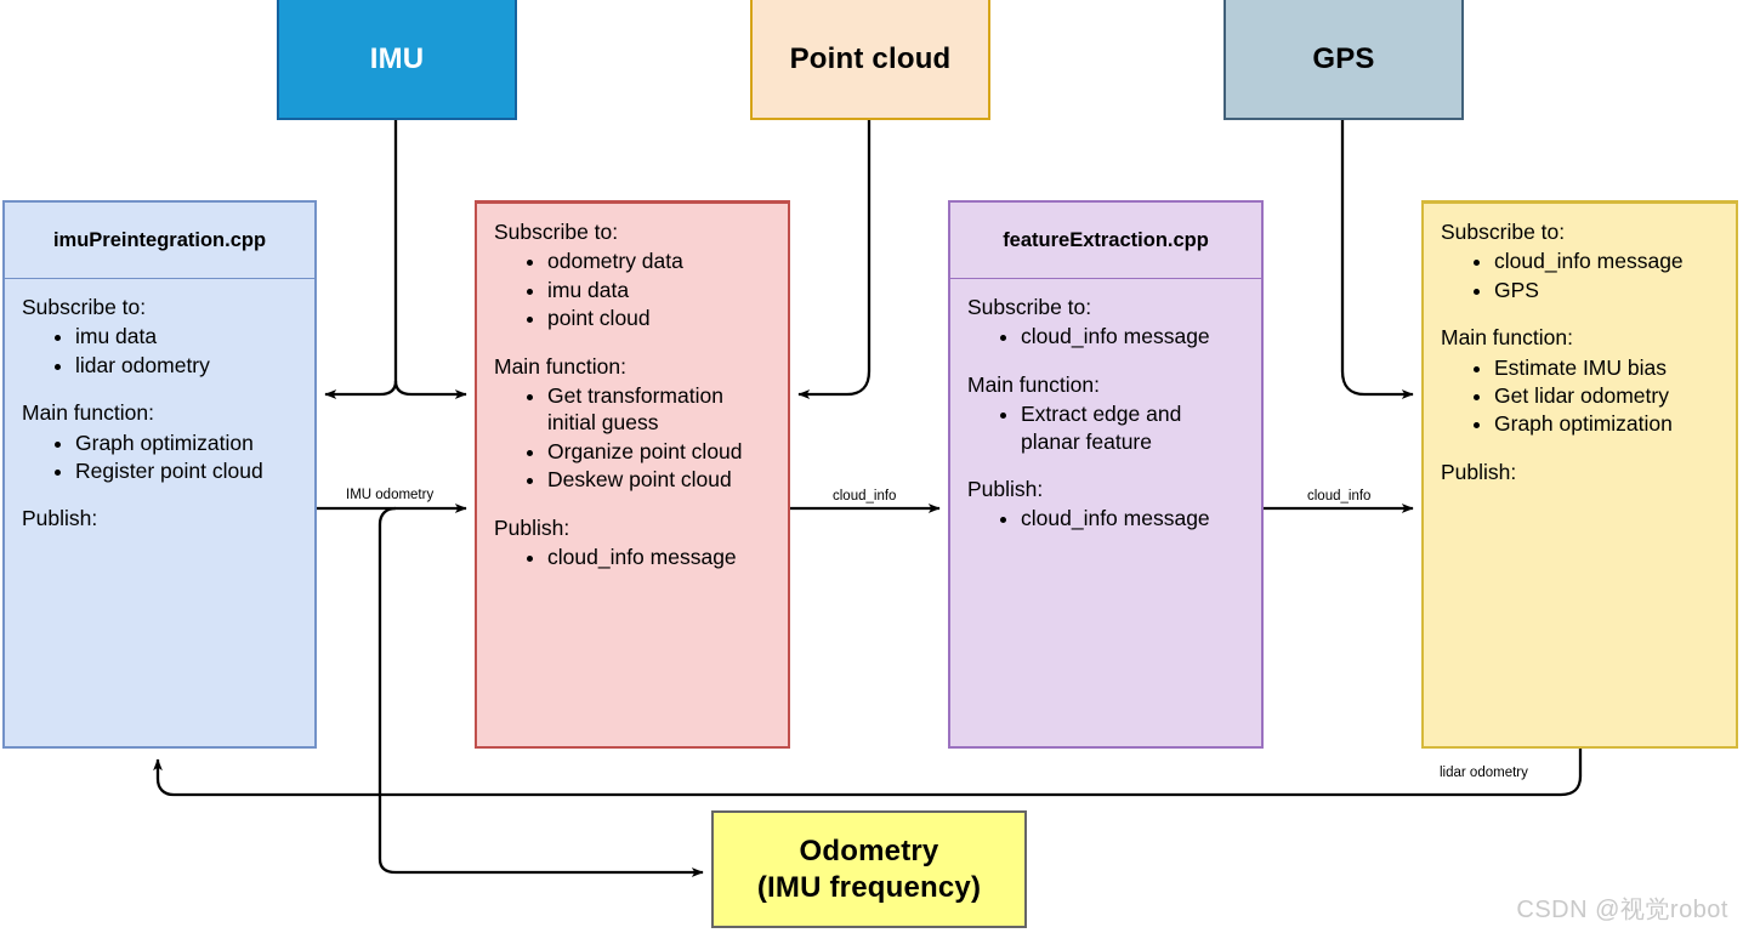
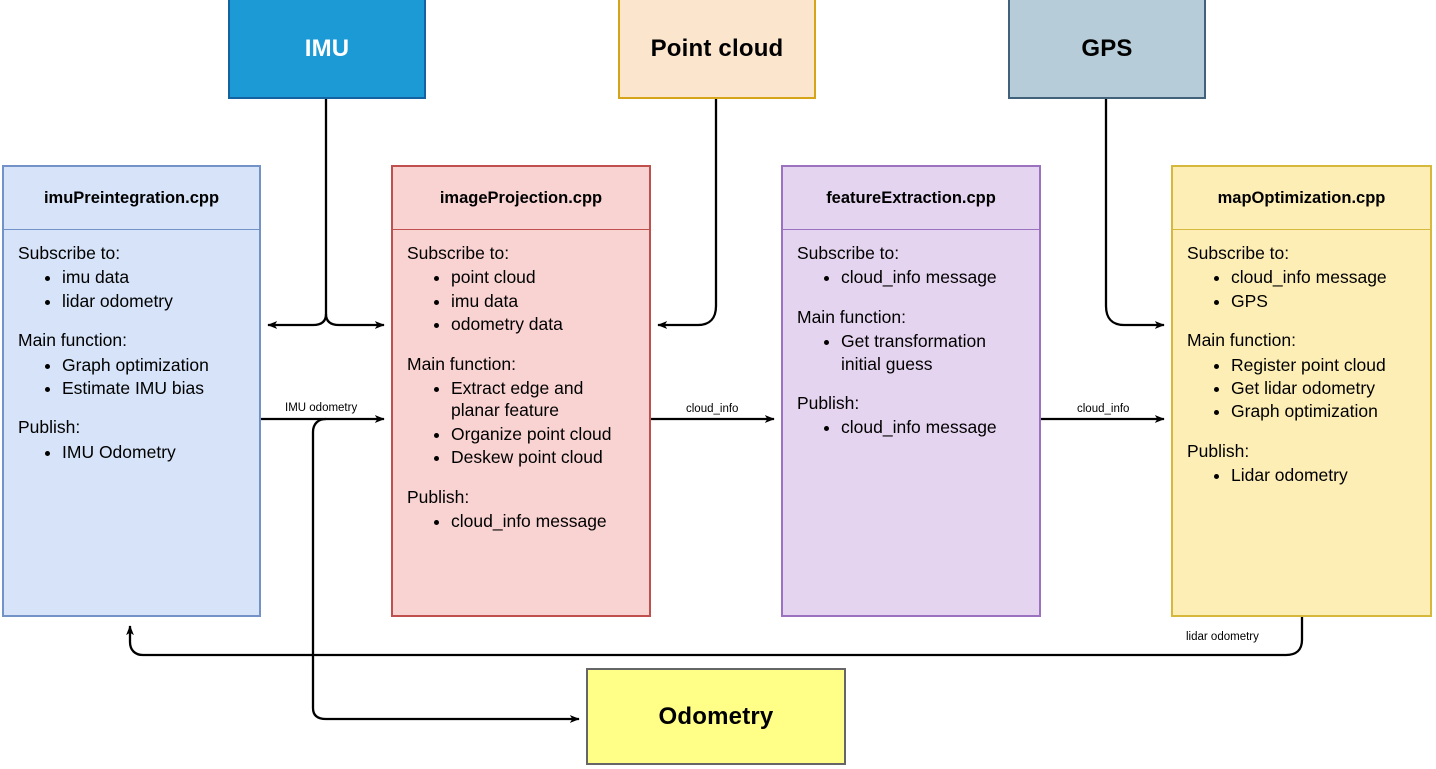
  IMU odometry
  cloud_info
  cloud_info
  lidar odometry
  IMU
  Point cloud
  GPS
  imuPreintegration.cpp
  Subscribe to:
  imu data
  lidar odometry
  Main function:
  Graph optimization
- Register point cloud
+ Estimate IMU bias
  Publish:
+ IMU Odometry
+ imageProjection.cpp
  Subscribe to:
- odometry data
+ point cloud
  imu data
- point cloud
+ odometry data
  Main function:
- Get transformation initial guess
+ Extract edge and planar feature
  Organize point cloud
  Deskew point cloud
  Publish:
  cloud_info message
  featureExtraction.cpp
  Subscribe to:
  cloud_info message
  Main function:
- Extract edge and planar feature
+ Get transformation initial guess
  Publish:
  cloud_info message
+ mapOptimization.cpp
  Subscribe to:
  cloud_info message
  GPS
  Main function:
- Estimate IMU bias
+ Register point cloud
  Get lidar odometry
  Graph optimization
  Publish:
+ Lidar odometry
  Odometry
- (IMU frequency)
- CSDN @视觉robot
